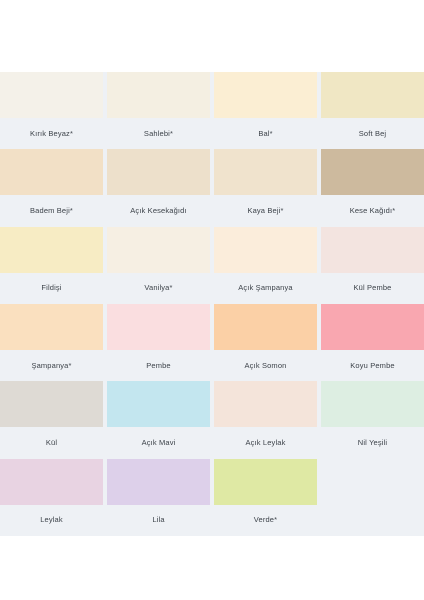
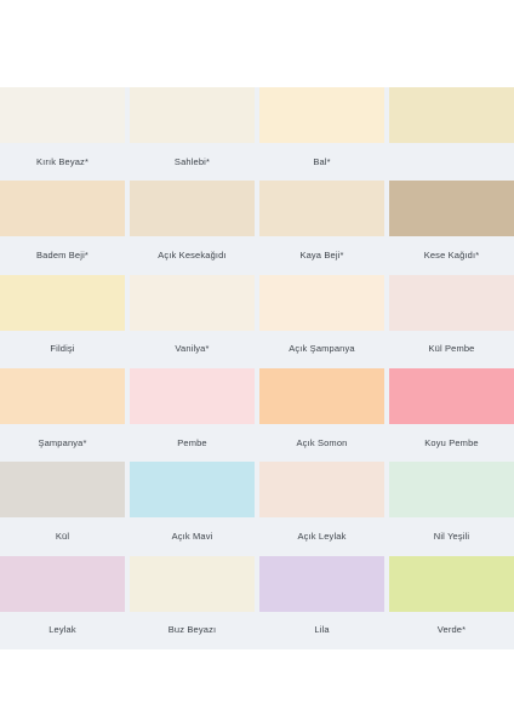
  Kırık Beyaz*
  Sahlebi*
  Bal*
- Soft Bej
  Badem Beji*
  Açık Kesekağıdı
  Kaya Beji*
  Kese Kağıdı*
  Fildişi
  Vanilya*
  Açık Şampanya
  Kül Pembe
  Şampanya*
  Pembe
  Açık Somon
  Koyu Pembe
  Kül
  Açık Mavi
  Açık Leylak
  Nil Yeşili
  Leylak
+ Buz Beyazı
  Lila
  Verde*
